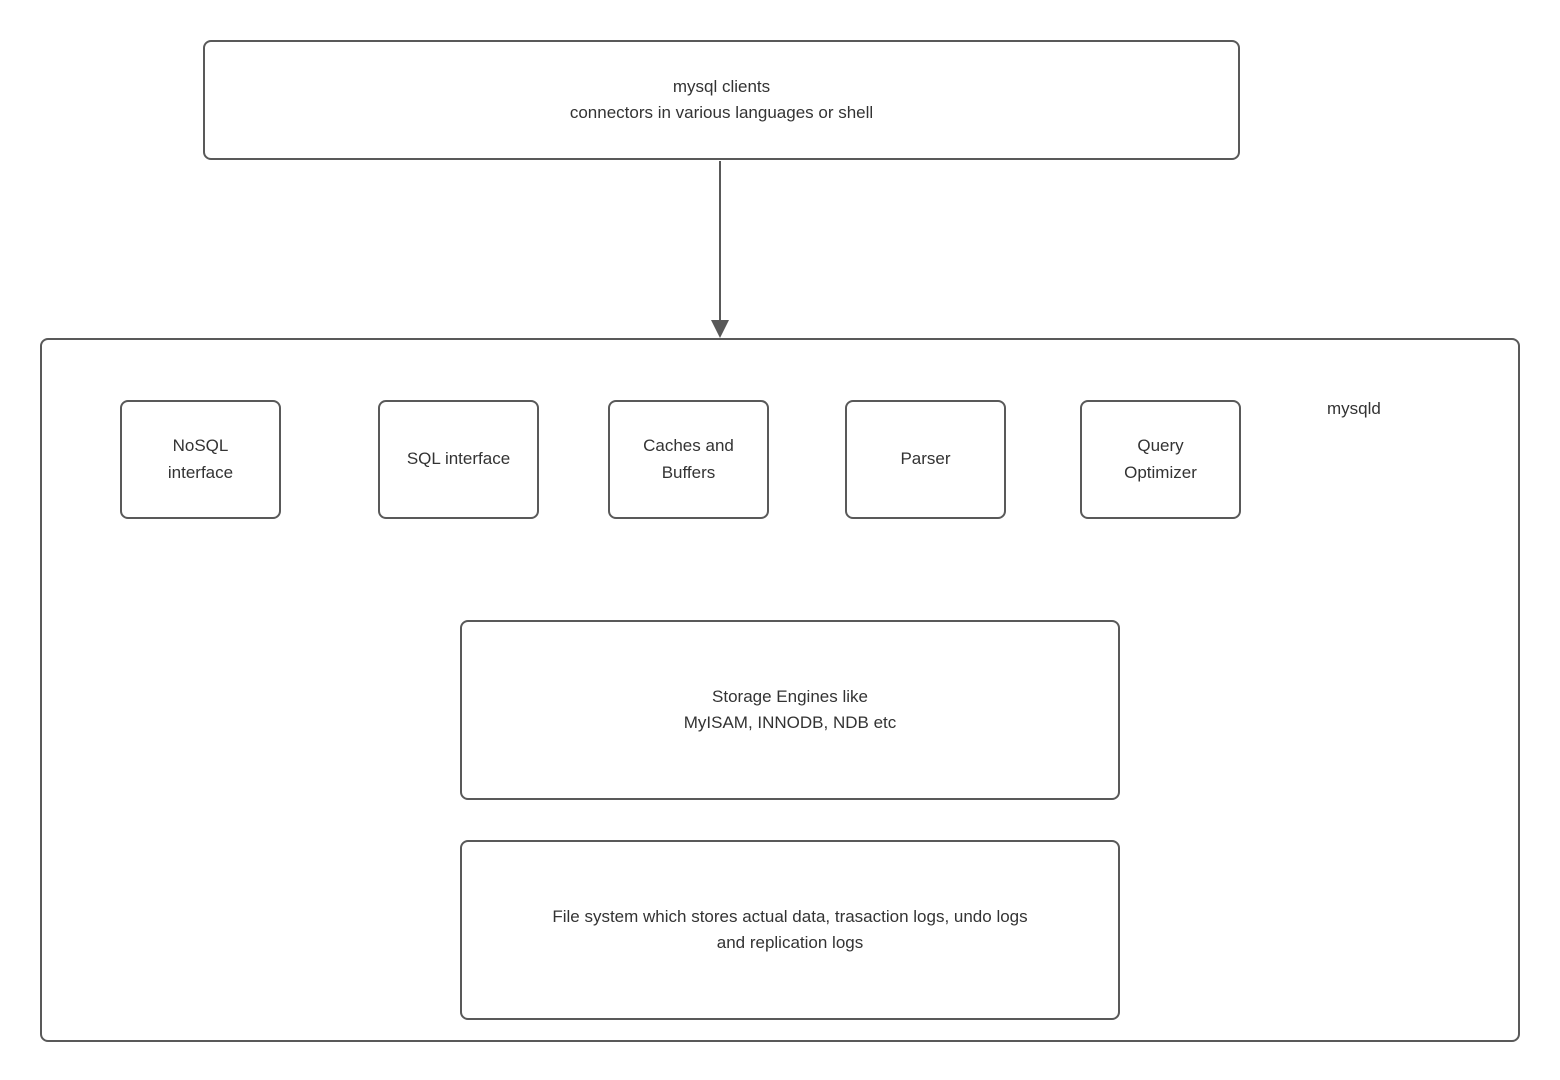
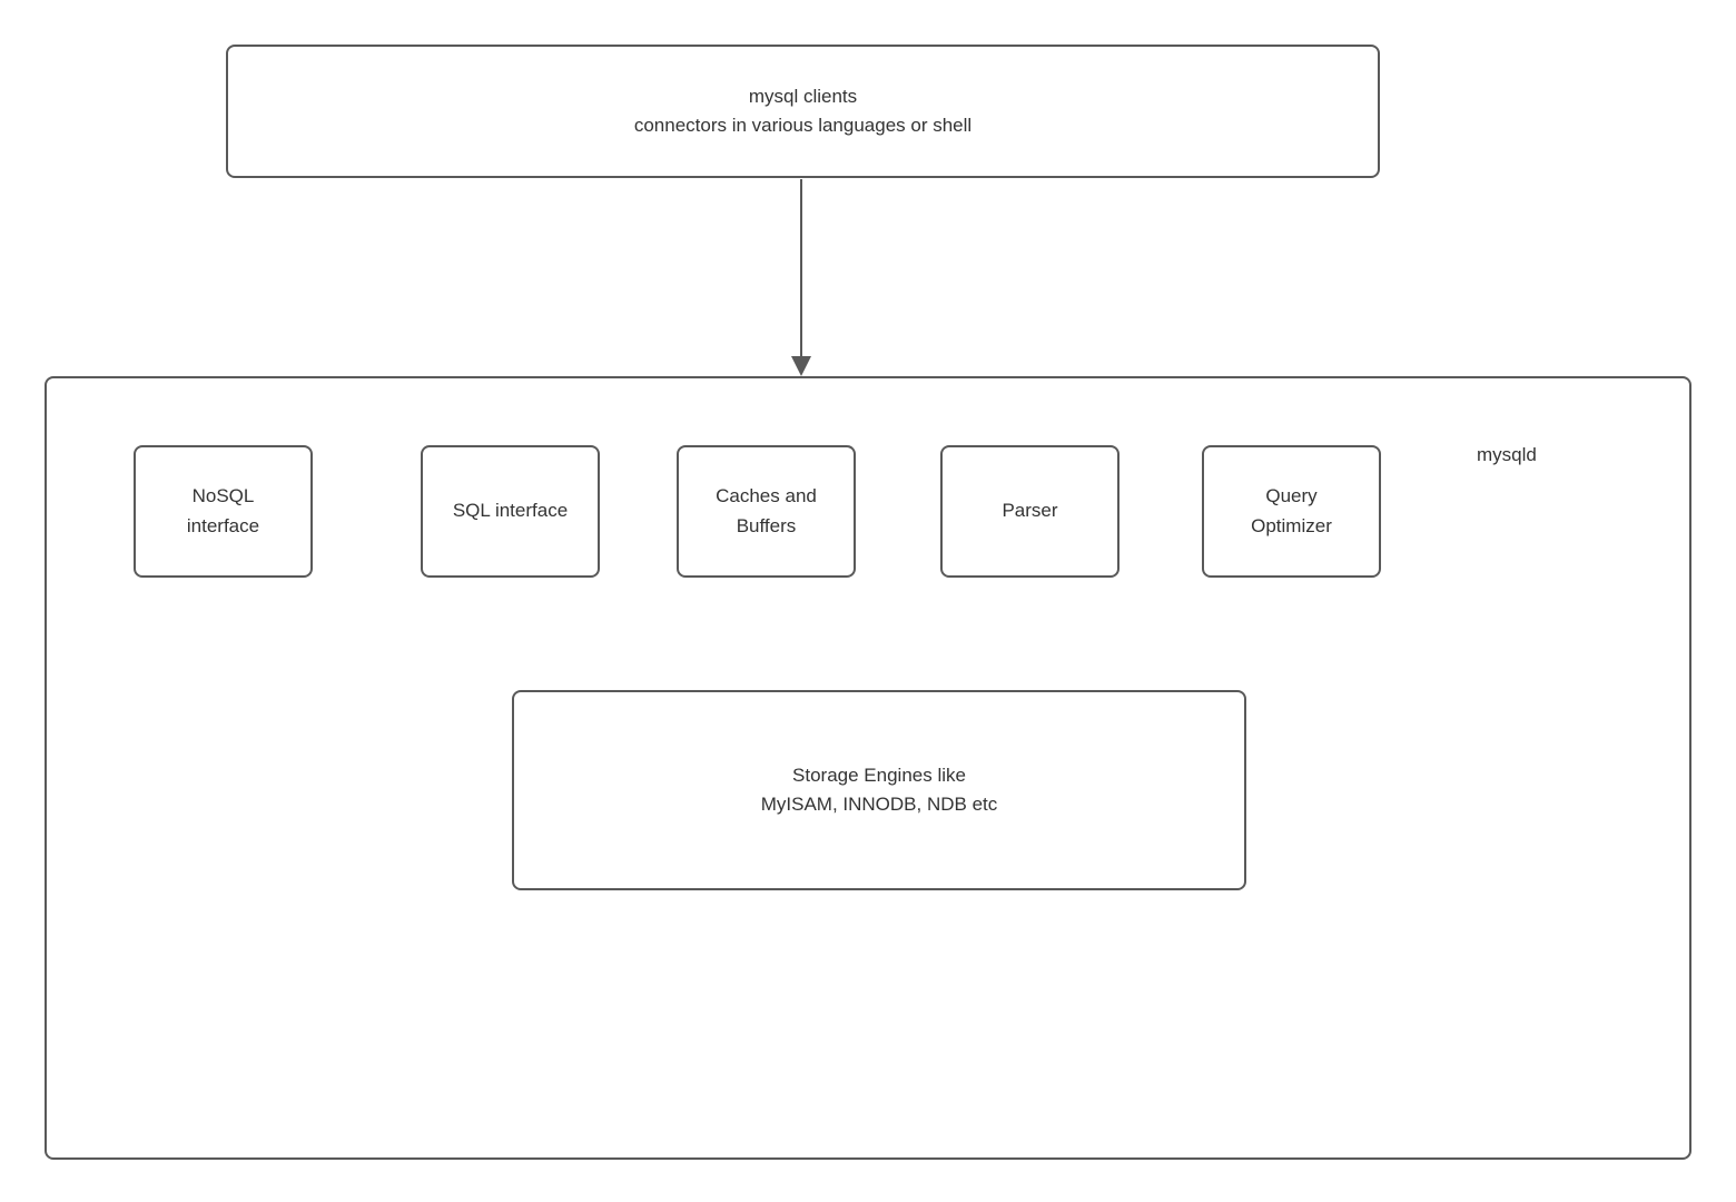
  mysql clients
  connectors in various languages or shell
  mysqld
  NoSQL
  interface
  SQL interface
  Caches and
  Buffers
  Parser
  Query
  Optimizer
  Storage Engines like
  MyISAM, INNODB, NDB etc
- File system which stores actual data, trasaction logs, undo logs
- and replication logs
